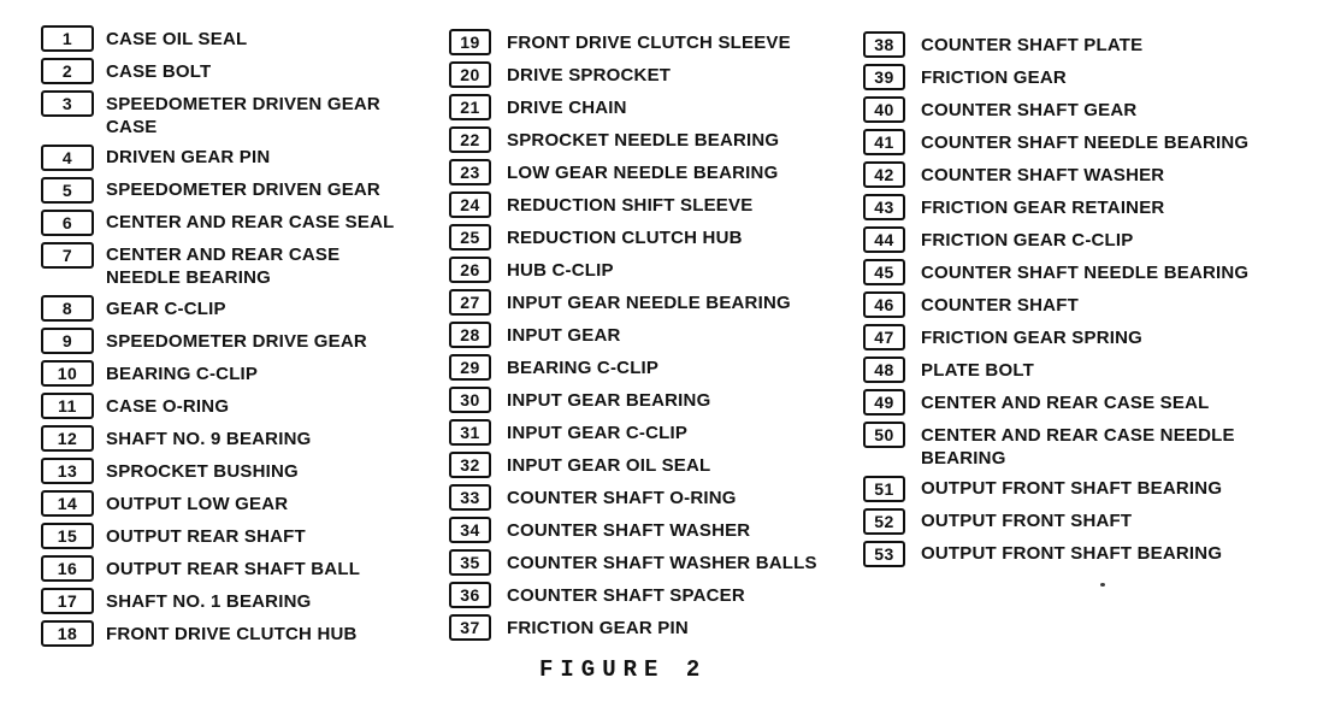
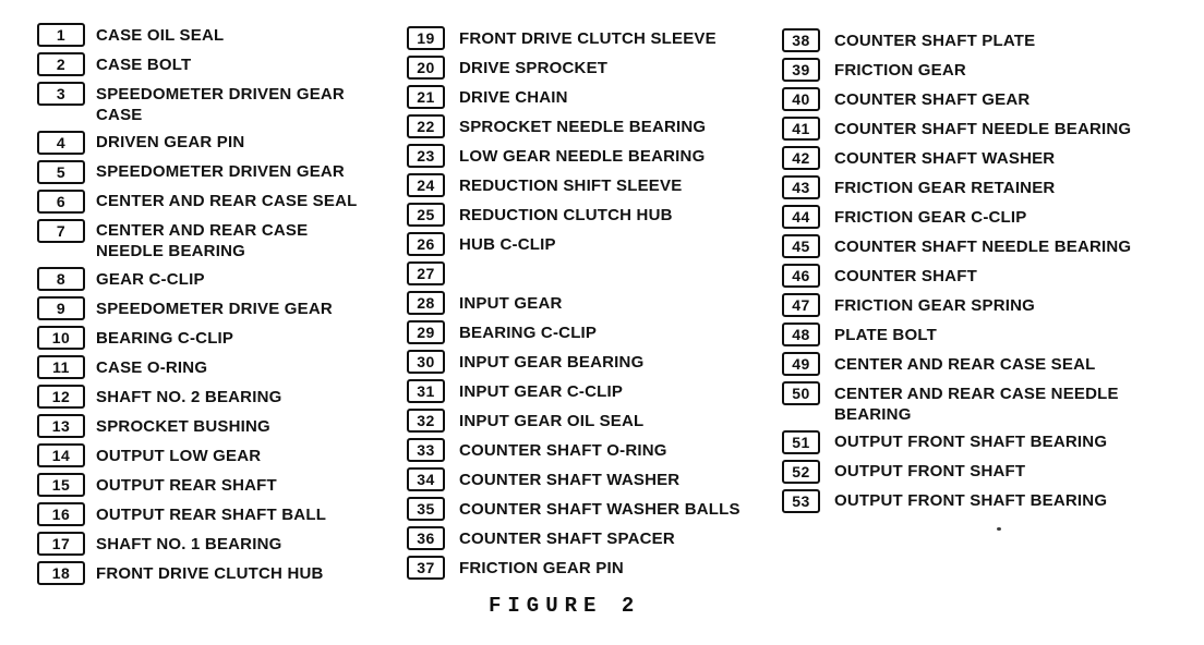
  1
  CASE OIL SEAL
  2
  CASE BOLT
  3
  SPEEDOMETER DRIVEN GEAR CASE
  4
  DRIVEN GEAR PIN
  5
  SPEEDOMETER DRIVEN GEAR
  6
  CENTER AND REAR CASE SEAL
  7
  CENTER AND REAR CASE NEEDLE BEARING
  8
  GEAR C-CLIP
  9
  SPEEDOMETER DRIVE GEAR
  10
  BEARING C-CLIP
  11
  CASE O-RING
  12
- SHAFT NO. 9 BEARING
+ SHAFT NO. 2 BEARING
  13
  SPROCKET BUSHING
  14
  OUTPUT LOW GEAR
  15
  OUTPUT REAR SHAFT
  16
  OUTPUT REAR SHAFT BALL
  17
  SHAFT NO. 1 BEARING
  18
  FRONT DRIVE CLUTCH HUB
  19
  FRONT DRIVE CLUTCH SLEEVE
  20
  DRIVE SPROCKET
  21
  DRIVE CHAIN
  22
  SPROCKET NEEDLE BEARING
  23
  LOW GEAR NEEDLE BEARING
  24
  REDUCTION SHIFT SLEEVE
  25
  REDUCTION CLUTCH HUB
  26
  HUB C-CLIP
  27
- INPUT GEAR NEEDLE BEARING
  28
  INPUT GEAR
  29
  BEARING C-CLIP
  30
  INPUT GEAR BEARING
  31
  INPUT GEAR C-CLIP
  32
  INPUT GEAR OIL SEAL
  33
  COUNTER SHAFT O-RING
  34
  COUNTER SHAFT WASHER
  35
  COUNTER SHAFT WASHER BALLS
  36
  COUNTER SHAFT SPACER
  37
  FRICTION GEAR PIN
  38
  COUNTER SHAFT PLATE
  39
  FRICTION GEAR
  40
  COUNTER SHAFT GEAR
  41
  COUNTER SHAFT NEEDLE BEARING
  42
  COUNTER SHAFT WASHER
  43
  FRICTION GEAR RETAINER
  44
  FRICTION GEAR C-CLIP
  45
  COUNTER SHAFT NEEDLE BEARING
  46
  COUNTER SHAFT
  47
  FRICTION GEAR SPRING
  48
  PLATE BOLT
  49
  CENTER AND REAR CASE SEAL
  50
  CENTER AND REAR CASE NEEDLE BEARING
  51
  OUTPUT FRONT SHAFT BEARING
  52
  OUTPUT FRONT SHAFT
  53
  OUTPUT FRONT SHAFT BEARING
  FIGURE 2
